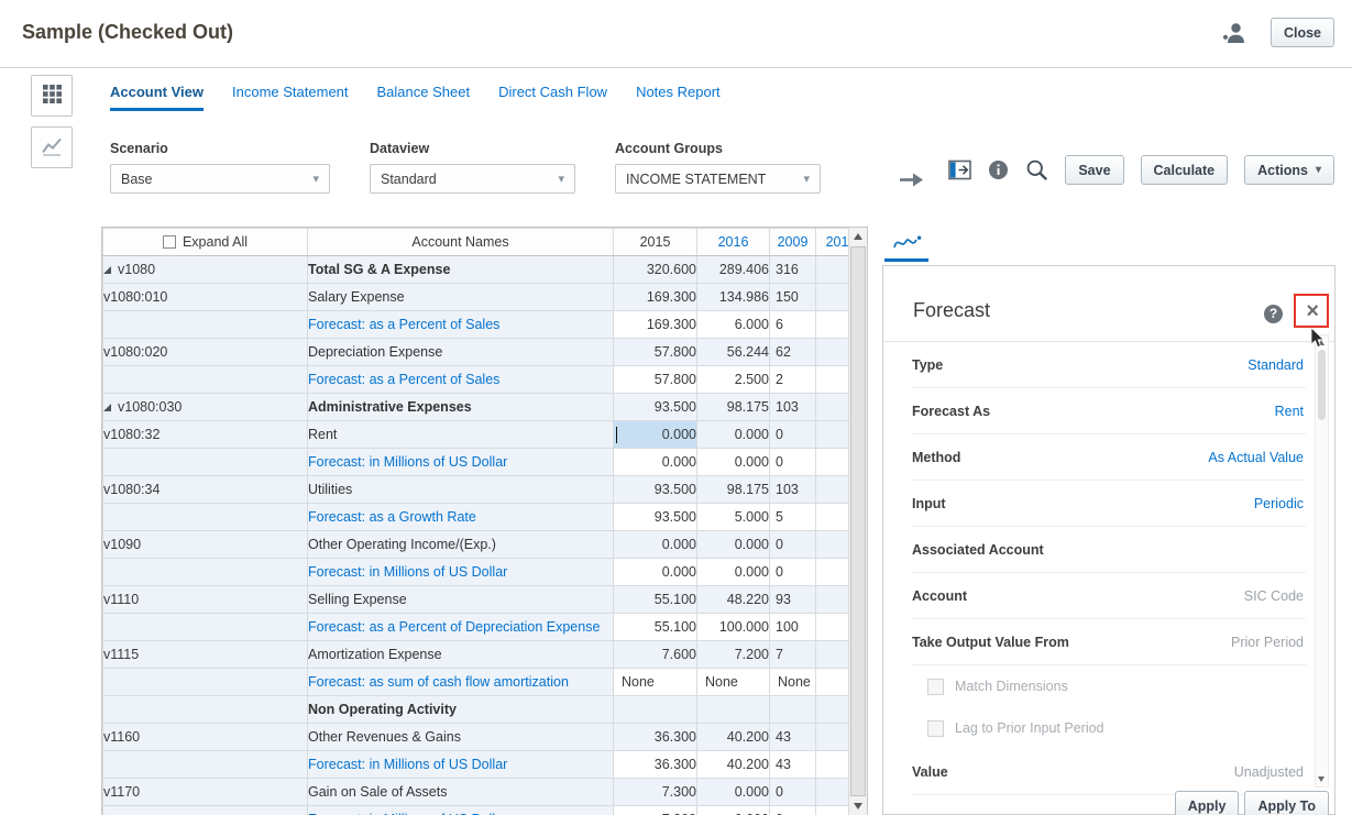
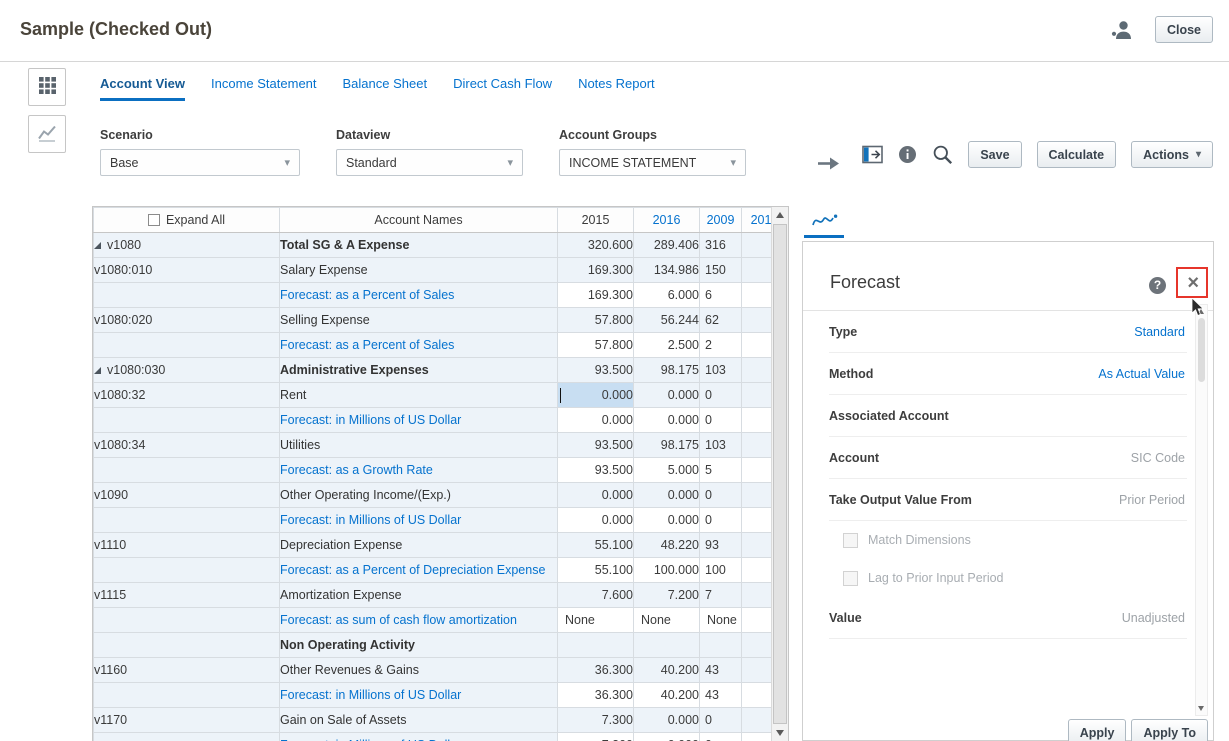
  Sample (Checked Out)
  Close
  Account View
  Income Statement
  Balance Sheet
  Direct Cash Flow
  Notes Report
  Scenario
  Base
  ▾
  Dataview
  Standard
  ▾
  Account Groups
  INCOME STATEMENT
  ▾
  Save
  Calculate
  Actions
  ▾
  Expand All	Account Names	2015	2016	2009	201
  v1080	Total SG & A Expense	320.600	289.406	316
  v1080:010	Salary Expense	169.300	134.986	150
  	Forecast: as a Percent of Sales	169.300	6.000	6
- v1080:020	Depreciation Expense	57.800	56.244	62
+ v1080:020	Selling Expense	57.800	56.244	62
  	Forecast: as a Percent of Sales	57.800	2.500	2
  v1080:030	Administrative Expenses	93.500	98.175	103
  v1080:32	Rent	0.000	0.000	0
  	Forecast: in Millions of US Dollar	0.000	0.000	0
  v1080:34	Utilities	93.500	98.175	103
  	Forecast: as a Growth Rate	93.500	5.000	5
  v1090	Other Operating Income/(Exp.)	0.000	0.000	0
  	Forecast: in Millions of US Dollar	0.000	0.000	0
- v1110	Selling Expense	55.100	48.220	93
+ v1110	Depreciation Expense	55.100	48.220	93
  	Forecast: as a Percent of Depreciation Expense	55.100	100.000	100
  v1115	Amortization Expense	7.600	7.200	7
  	Forecast: as sum of cash flow amortization	None	None	None
  	Non Operating Activity
  v1160	Other Revenues & Gains	36.300	40.200	43
  	Forecast: in Millions of US Dollar	36.300	40.200	43
  v1170	Gain on Sale of Assets	7.300	0.000	0
  Forecast
  ?
  ×
  Type
  Standard
- Forecast As
- Rent
  Method
  As Actual Value
- Input
- Periodic
  Associated Account
  Account
  SIC Code
  Take Output Value From
  Prior Period
  Match Dimensions
  Lag to Prior Input Period
  Value
  Unadjusted
  Apply
  Apply To
